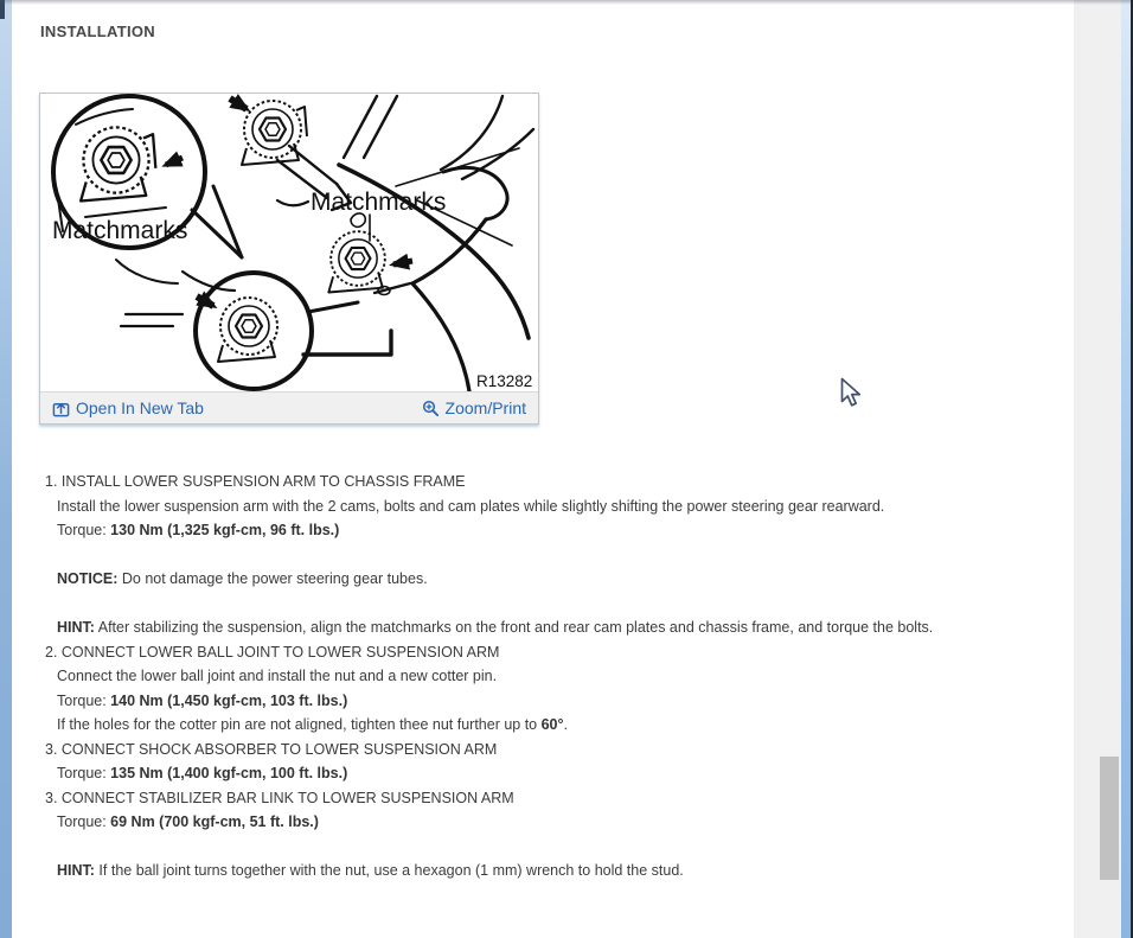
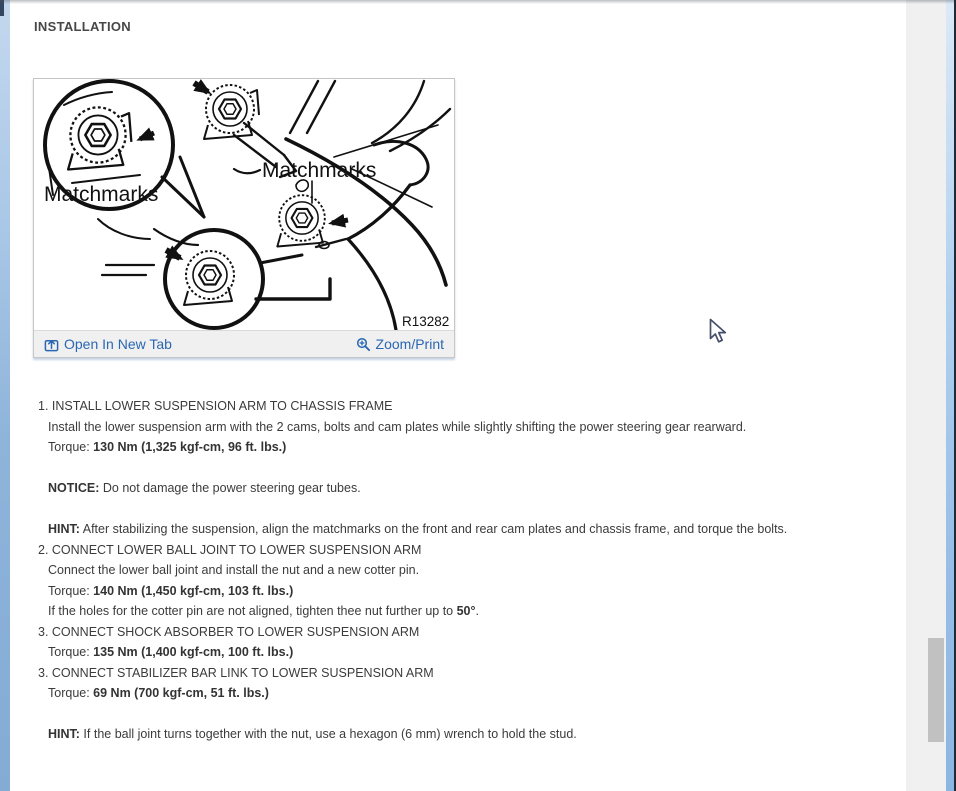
  INSTALLATION
  Matchmarks
  Matchmarks
  R13282
  Open In New Tab
  Zoom/Print
  1. INSTALL LOWER SUSPENSION ARM TO CHASSIS FRAME
  Install the lower suspension arm with the 2 cams, bolts and cam plates while slightly shifting the power steering gear rearward.
  Torque: 130 Nm (1,325 kgf-cm, 96 ft. lbs.)
  NOTICE: Do not damage the power steering gear tubes.
  HINT: After stabilizing the suspension, align the matchmarks on the front and rear cam plates and chassis frame, and torque the bolts.
  2. CONNECT LOWER BALL JOINT TO LOWER SUSPENSION ARM
  Connect the lower ball joint and install the nut and a new cotter pin.
  Torque: 140 Nm (1,450 kgf-cm, 103 ft. lbs.)
- If the holes for the cotter pin are not aligned, tighten thee nut further up to 60°.
+ If the holes for the cotter pin are not aligned, tighten thee nut further up to 50°.
  3. CONNECT SHOCK ABSORBER TO LOWER SUSPENSION ARM
  Torque: 135 Nm (1,400 kgf-cm, 100 ft. lbs.)
  3. CONNECT STABILIZER BAR LINK TO LOWER SUSPENSION ARM
  Torque: 69 Nm (700 kgf-cm, 51 ft. lbs.)
- HINT: If the ball joint turns together with the nut, use a hexagon (1 mm) wrench to hold the stud.
+ HINT: If the ball joint turns together with the nut, use a hexagon (6 mm) wrench to hold the stud.
